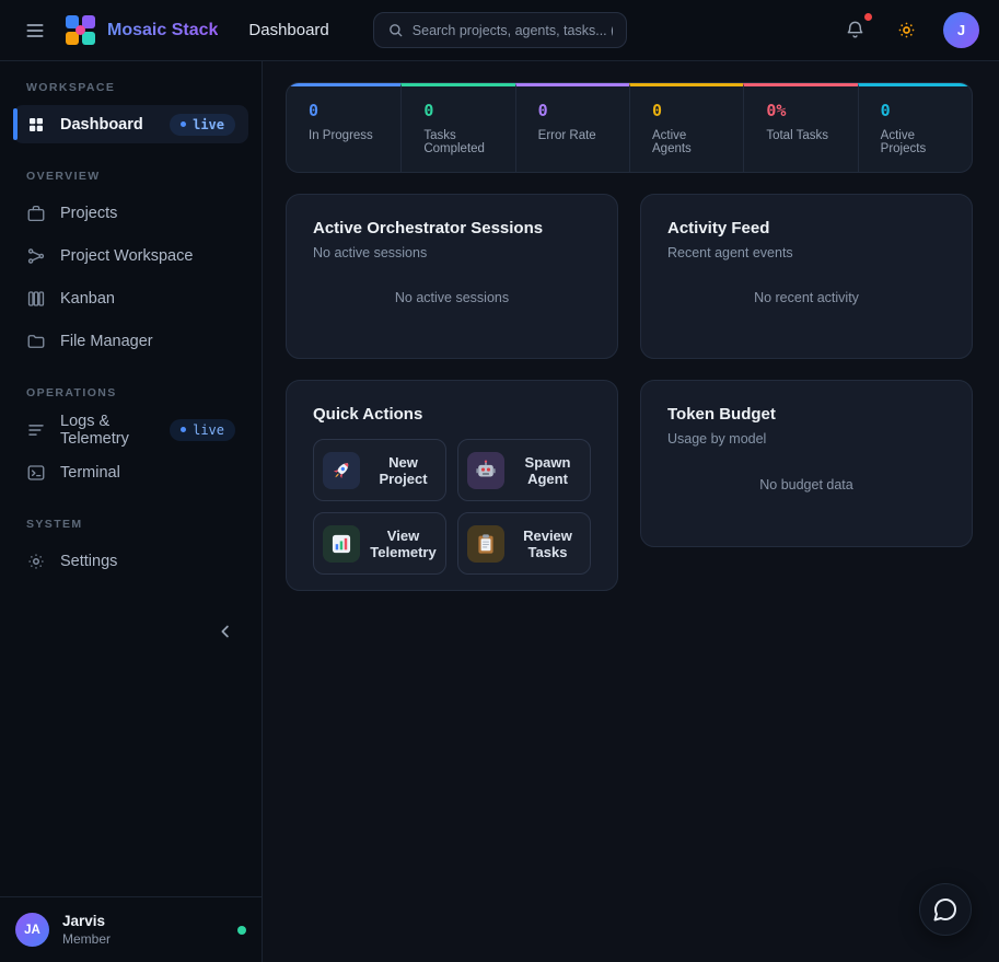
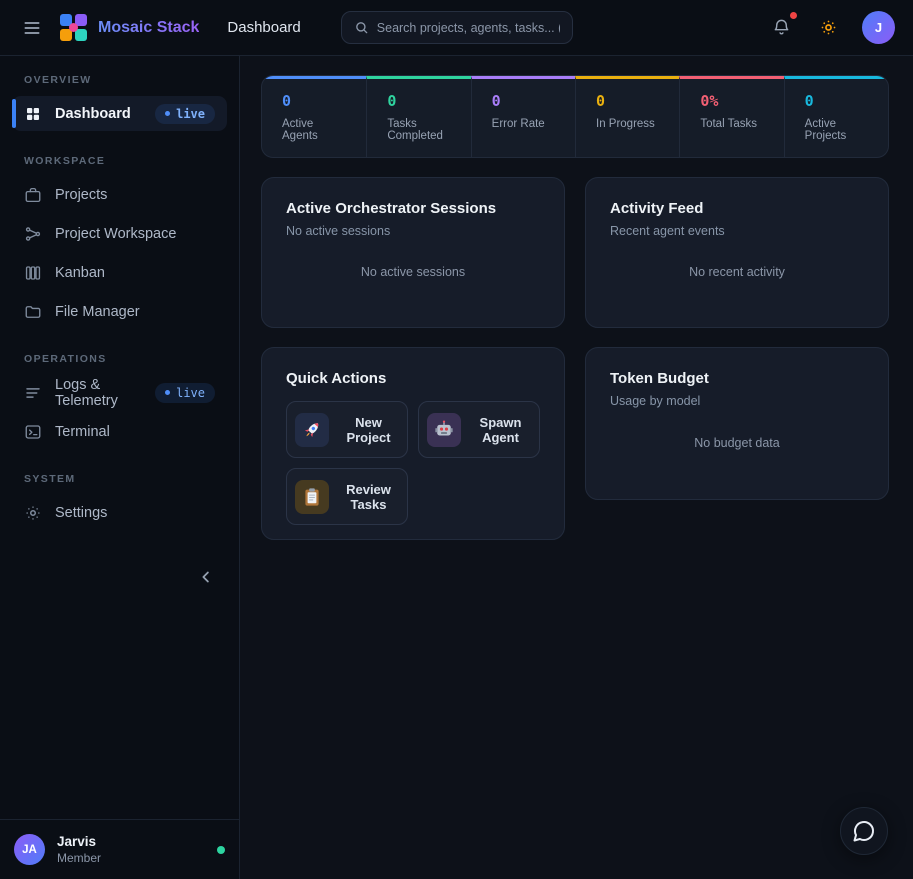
  Mosaic Stack
  Dashboard
  Search projects, agents, tasks...
  J
- WORKSPACE
+ OVERVIEW
  Dashboard
  live
- OVERVIEW
+ WORKSPACE
  Projects
  Project Workspace
  Kanban
  File Manager
  OPERATIONS
  Logs & Telemetry
  live
  Terminal
  SYSTEM
  Settings
  JA
  Jarvis
  Member
  0
- In Progress
+ Active Agents
  0
  Tasks Completed
  0
  Error Rate
  0
- Active Agents
+ In Progress
  0%
  Total Tasks
  0
  Active Projects
  Active Orchestrator Sessions
  No active sessions
  No active sessions
  Activity Feed
  Recent agent events
  No recent activity
  Quick Actions
  New Project
  Spawn Agent
- View Telemetry
  Review Tasks
  Token Budget
  Usage by model
  No budget data
